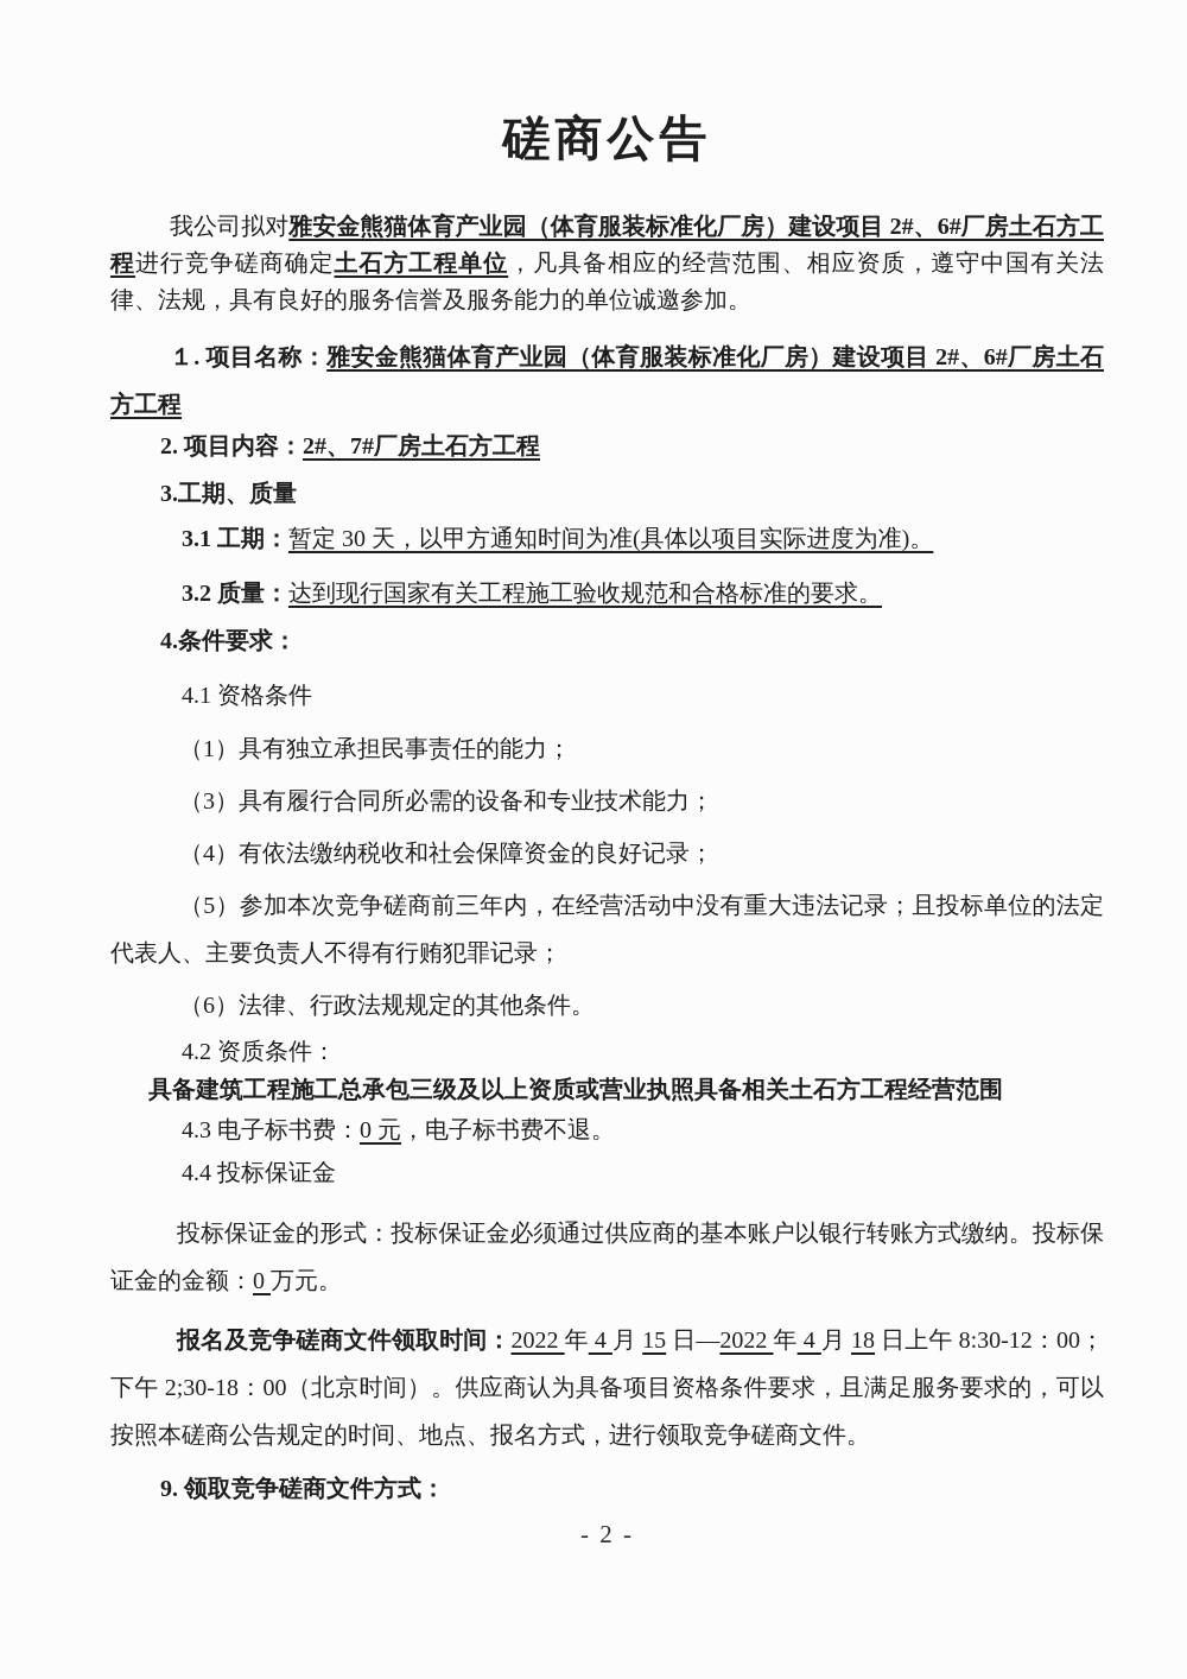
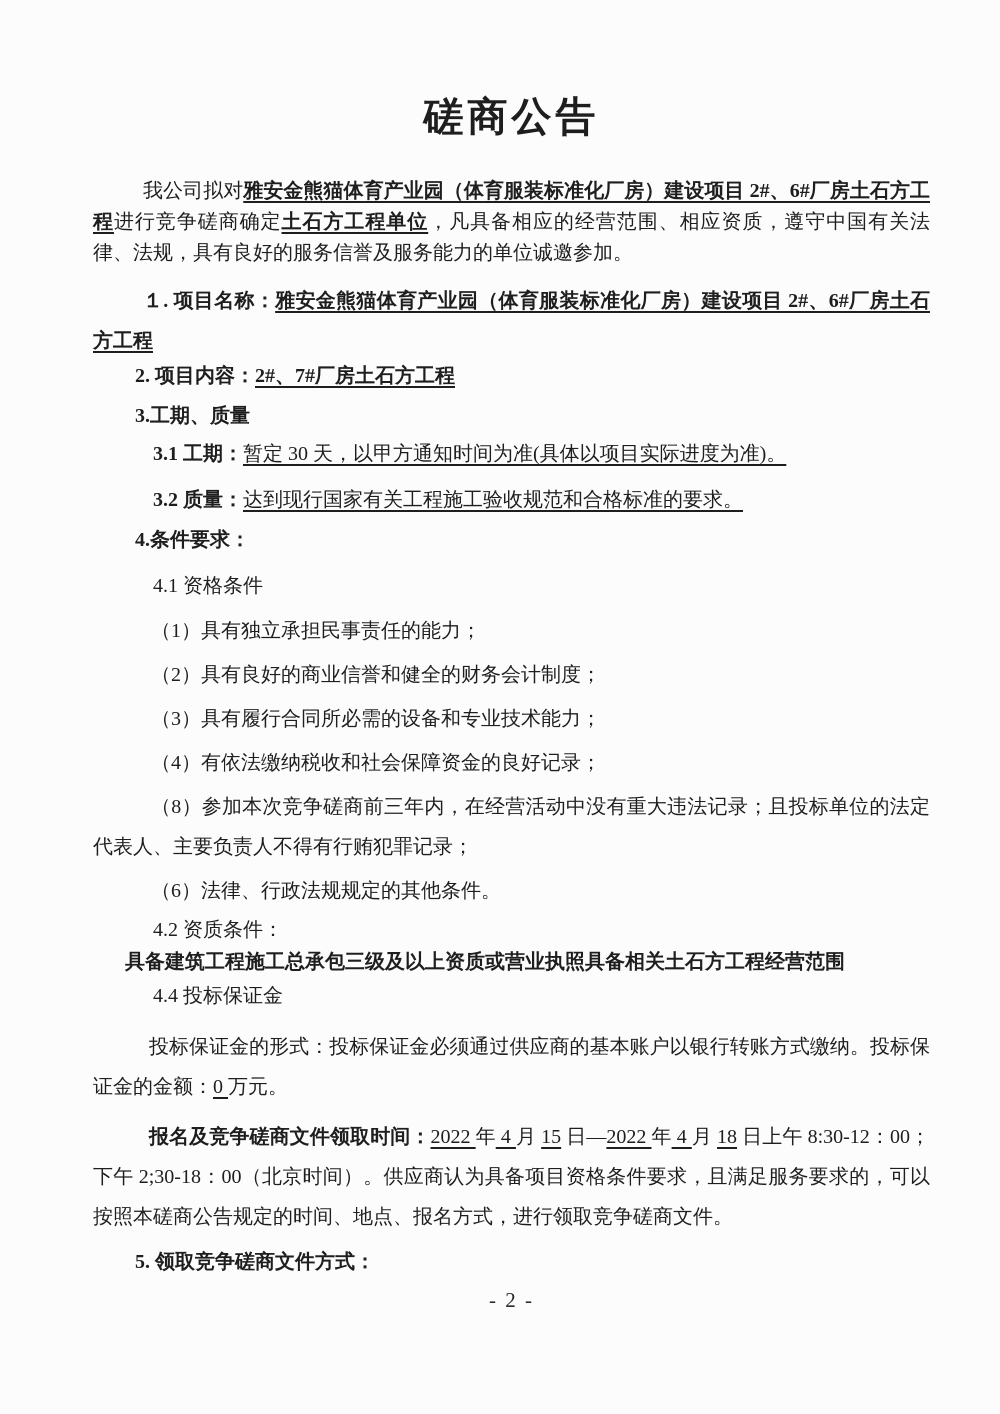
  磋商公告
  我公司拟对雅安金熊猫体育产业园（体育服装标准化厂房）建设项目 2#、6#厂房土石方工程进行竞争磋商确定土石方工程单位，凡具备相应的经营范围、相应资质，遵守中国有关法律、法规，具有良好的服务信誉及服务能力的单位诚邀参加。
  １. 项目名称：雅安金熊猫体育产业园（体育服装标准化厂房）建设项目 2#、6#厂房土石方工程
  2. 项目内容：2#、7#厂房土石方工程
  3.工期、质量
  3.1 工期：暂定 30 天，以甲方通知时间为准(具体以项目实际进度为准)。
  3.2 质量：达到现行国家有关工程施工验收规范和合格标准的要求。
  4.条件要求：
  4.1 资格条件
  （1）具有独立承担民事责任的能力；
+ （2）具有良好的商业信誉和健全的财务会计制度；
  （3）具有履行合同所必需的设备和专业技术能力；
  （4）有依法缴纳税收和社会保障资金的良好记录；
- （5）参加本次竞争磋商前三年内，在经营活动中没有重大违法记录；且投标单位的法定代表人、主要负责人不得有行贿犯罪记录；
+ （8）参加本次竞争磋商前三年内，在经营活动中没有重大违法记录；且投标单位的法定代表人、主要负责人不得有行贿犯罪记录；
  （6）法律、行政法规规定的其他条件。
  4.2 资质条件：
  具备建筑工程施工总承包三级及以上资质或营业执照具备相关土石方工程经营范围
- 4.3 电子标书费：0 元，电子标书费不退。
  4.4 投标保证金
  投标保证金的形式：投标保证金必须通过供应商的基本账户以银行转账方式缴纳。投标保证金的金额：0 万元。
  报名及竞争磋商文件领取时间：2022 年 4 月 15 日—2022 年 4 月 18 日上午 8:30-12：00；下午 2;30-18：00（北京时间）。供应商认为具备项目资格条件要求，且满足服务要求的，可以按照本磋商公告规定的时间、地点、报名方式，进行领取竞争磋商文件。
- 9. 领取竞争磋商文件方式：
+ 5. 领取竞争磋商文件方式：
  - 2 -
